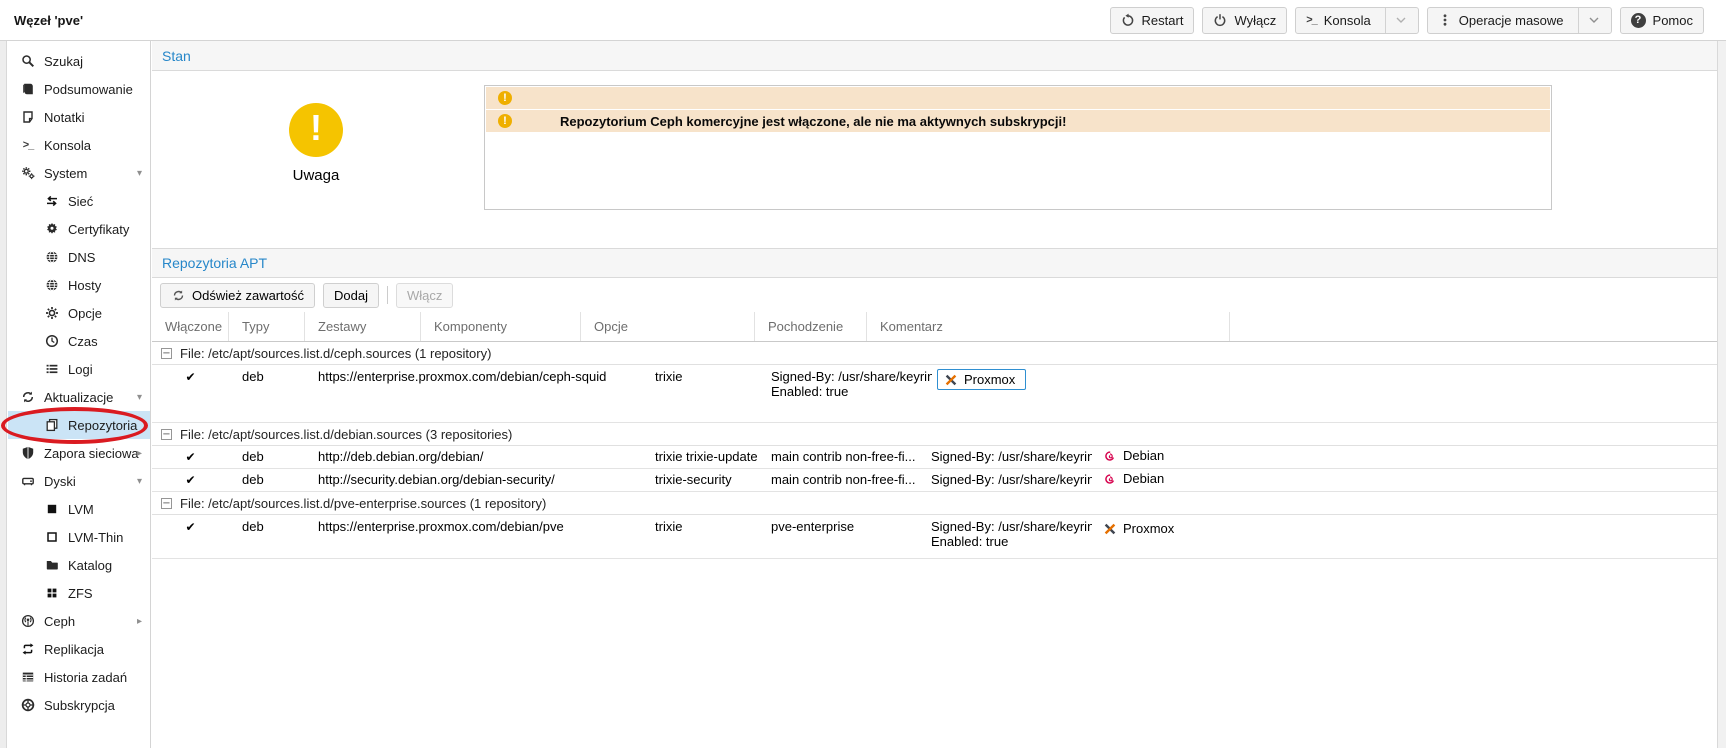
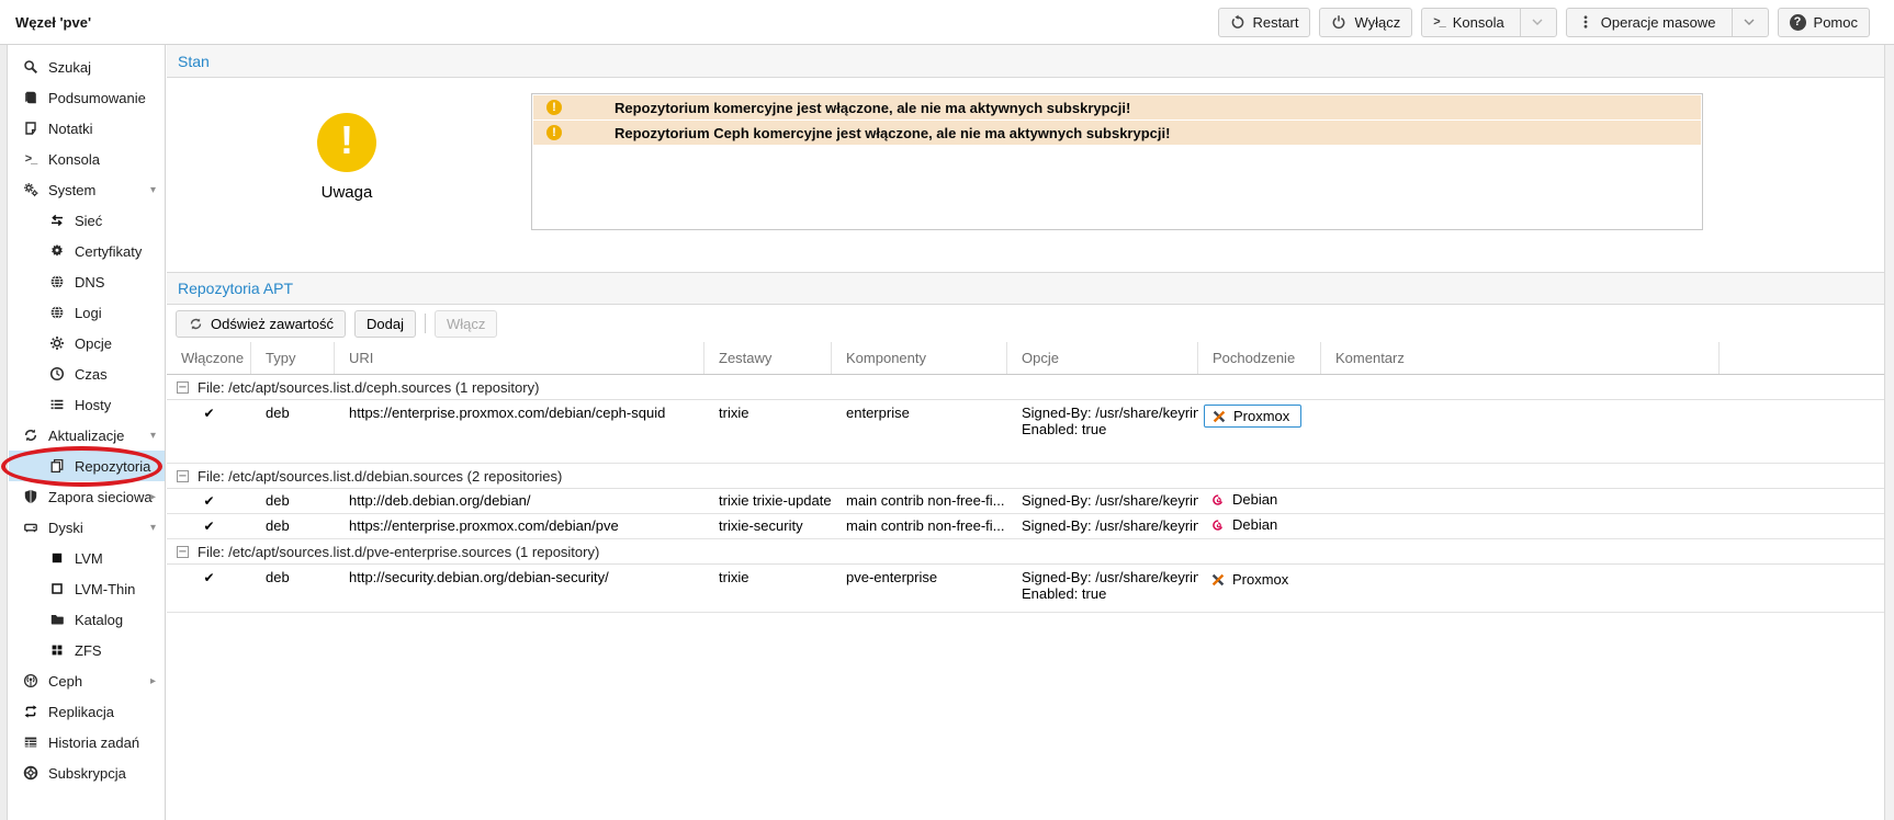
  Węzeł 'pve'
  Restart
  Wyłącz
  >_
  Konsola
  Operacje masowe
  ?
  Pomoc
  Szukaj
  Podsumowanie
  Notatki
  >_
  Konsola
  System
  ▾
  Sieć
  Certyfikaty
  DNS
- Hosty
+ Logi
  Opcje
  Czas
- Logi
+ Hosty
  Aktualizacje
  ▾
  Repozytoria
  Zapora sieciowa
  ▸
  Dyski
  ▾
  LVM
  LVM-Thin
  Katalog
  ZFS
  Ceph
  ▸
  Replikacja
  Historia zadań
  Subskrypcja
  Stan
  !
  Uwaga
  !
+ Repozytorium komercyjne jest włączone, ale nie ma aktywnych subskrypcji!
  !
  Repozytorium Ceph komercyjne jest włączone, ale nie ma aktywnych subskrypcji!
  Repozytoria APT
  Odśwież zawartość
  Dodaj
  Włącz
  Włączone
  Typy
+ URI
  Zestawy
  Komponenty
  Opcje
  Pochodzenie
  Komentarz
  −
  File: /etc/apt/sources.list.d/ceph.sources (1 repository)
  ✔
  deb
  https://enterprise.proxmox.com/debian/ceph-squid
  trixie
+ enterprise
  Signed-By: /usr/share/keyrin
  Enabled: true
  Proxmox
  −
- File: /etc/apt/sources.list.d/debian.sources (3 repositories)
+ File: /etc/apt/sources.list.d/debian.sources (2 repositories)
  ✔
  deb
  http://deb.debian.org/debian/
  trixie trixie-update
  main contrib non-free-fi...
  Signed-By: /usr/share/keyrin
  Debian
  ✔
  deb
- http://security.debian.org/debian-security/
+ https://enterprise.proxmox.com/debian/pve
  trixie-security
  main contrib non-free-fi...
  Signed-By: /usr/share/keyrin
  Debian
  −
  File: /etc/apt/sources.list.d/pve-enterprise.sources (1 repository)
  ✔
  deb
- https://enterprise.proxmox.com/debian/pve
+ http://security.debian.org/debian-security/
  trixie
  pve-enterprise
  Signed-By: /usr/share/keyrin
  Enabled: true
  Proxmox
